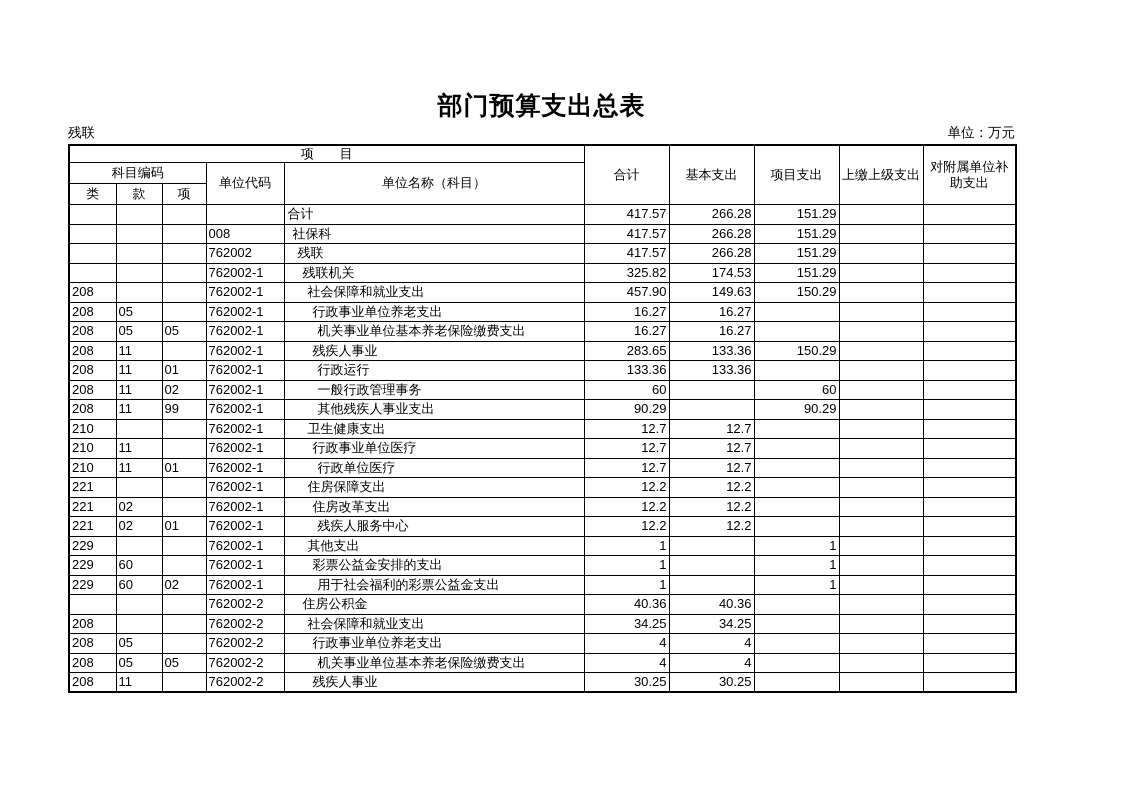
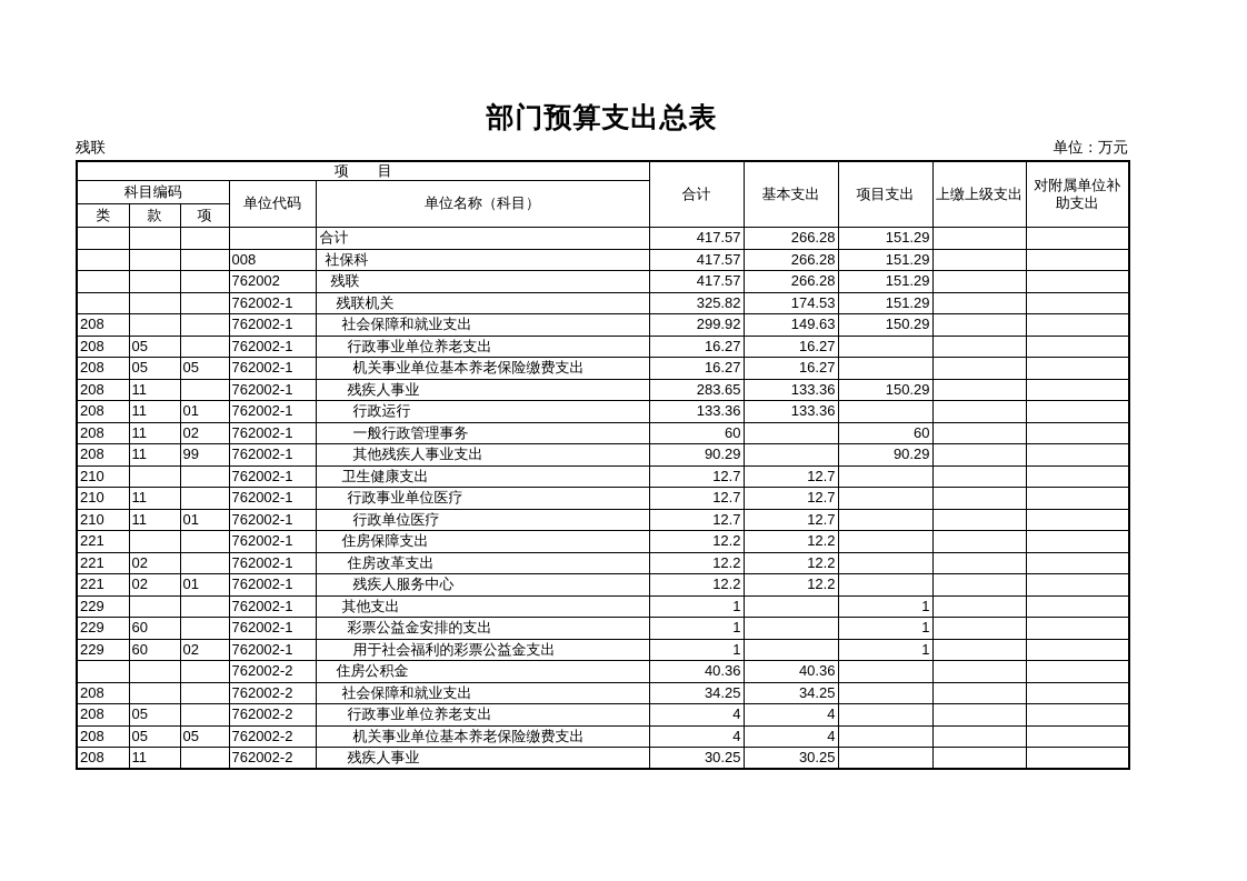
  部门预算支出总表
  残联
  单位：万元
  项 目	合计	基本支出	项目支出	上缴上级支出	对附属单位补助支出
  科目编码	单位代码	单位名称（科目）
  类	款	项
  				合计	417.57	266.28	151.29
  			008	社保科	417.57	266.28	151.29
  			762002	残联	417.57	266.28	151.29
  			762002-1	残联机关	325.82	174.53	151.29
- 208			762002-1	社会保障和就业支出	457.90	149.63	150.29
+ 208			762002-1	社会保障和就业支出	299.92	149.63	150.29
  208	05		762002-1	行政事业单位养老支出	16.27	16.27
  208	05	05	762002-1	机关事业单位基本养老保险缴费支出	16.27	16.27
  208	11		762002-1	残疾人事业	283.65	133.36	150.29
  208	11	01	762002-1	行政运行	133.36	133.36
  208	11	02	762002-1	一般行政管理事务	60		60
  208	11	99	762002-1	其他残疾人事业支出	90.29		90.29
  210			762002-1	卫生健康支出	12.7	12.7
  210	11		762002-1	行政事业单位医疗	12.7	12.7
  210	11	01	762002-1	行政单位医疗	12.7	12.7
  221			762002-1	住房保障支出	12.2	12.2
  221	02		762002-1	住房改革支出	12.2	12.2
  221	02	01	762002-1	残疾人服务中心	12.2	12.2
  229			762002-1	其他支出	1		1
  229	60		762002-1	彩票公益金安排的支出	1		1
  229	60	02	762002-1	用于社会福利的彩票公益金支出	1		1
  			762002-2	住房公积金	40.36	40.36
  208			762002-2	社会保障和就业支出	34.25	34.25
  208	05		762002-2	行政事业单位养老支出	4	4
  208	05	05	762002-2	机关事业单位基本养老保险缴费支出	4	4
  208	11		762002-2	残疾人事业	30.25	30.25
